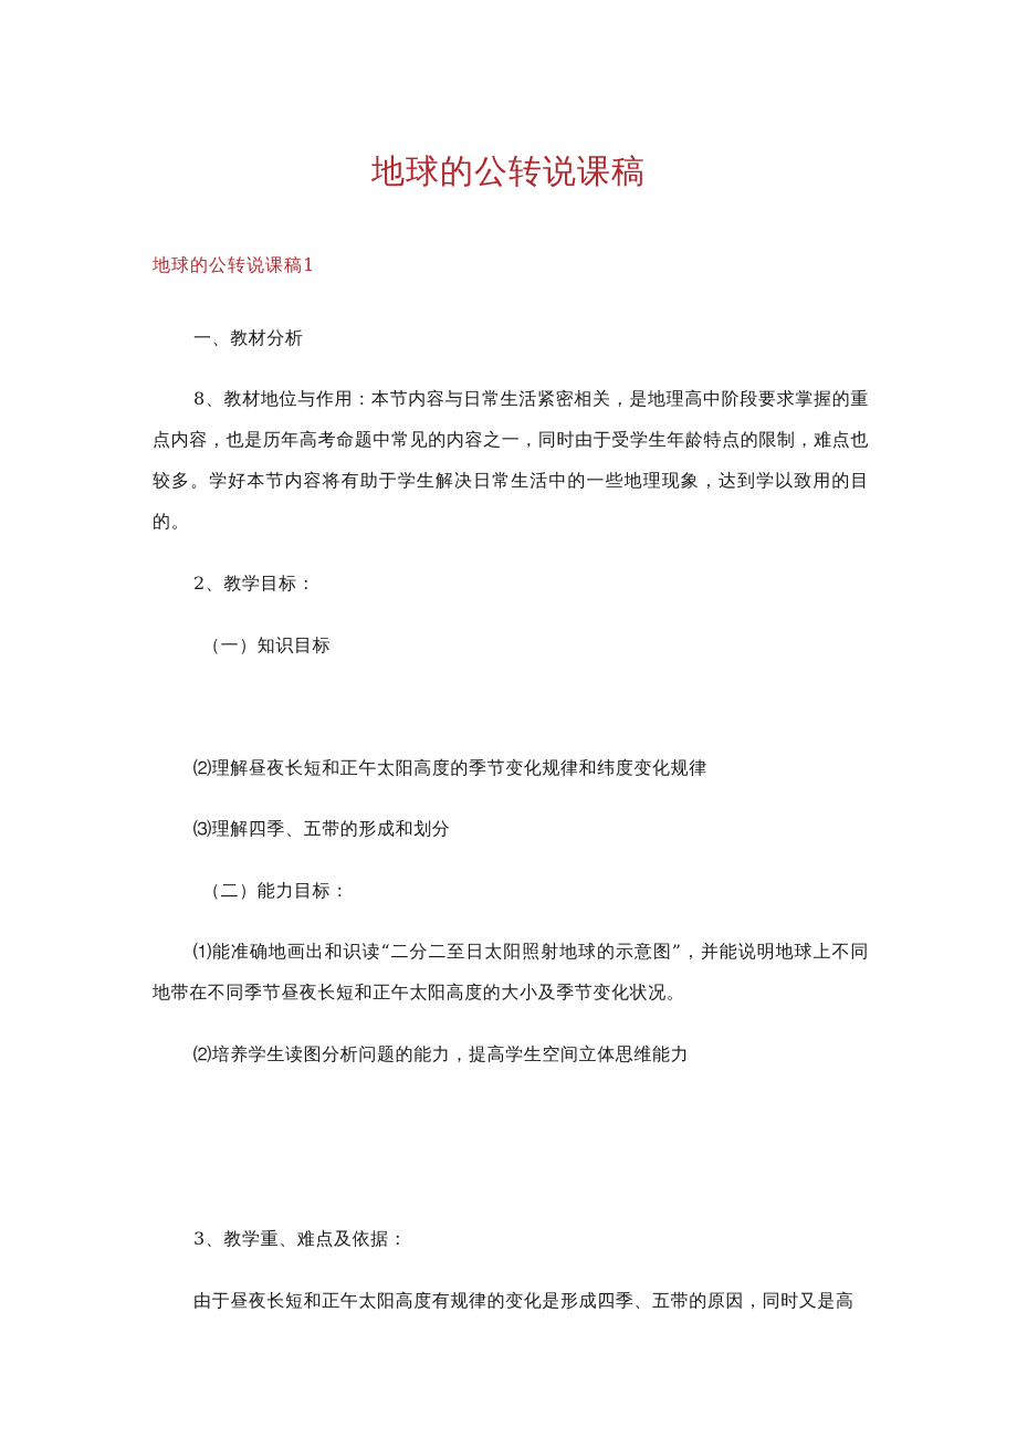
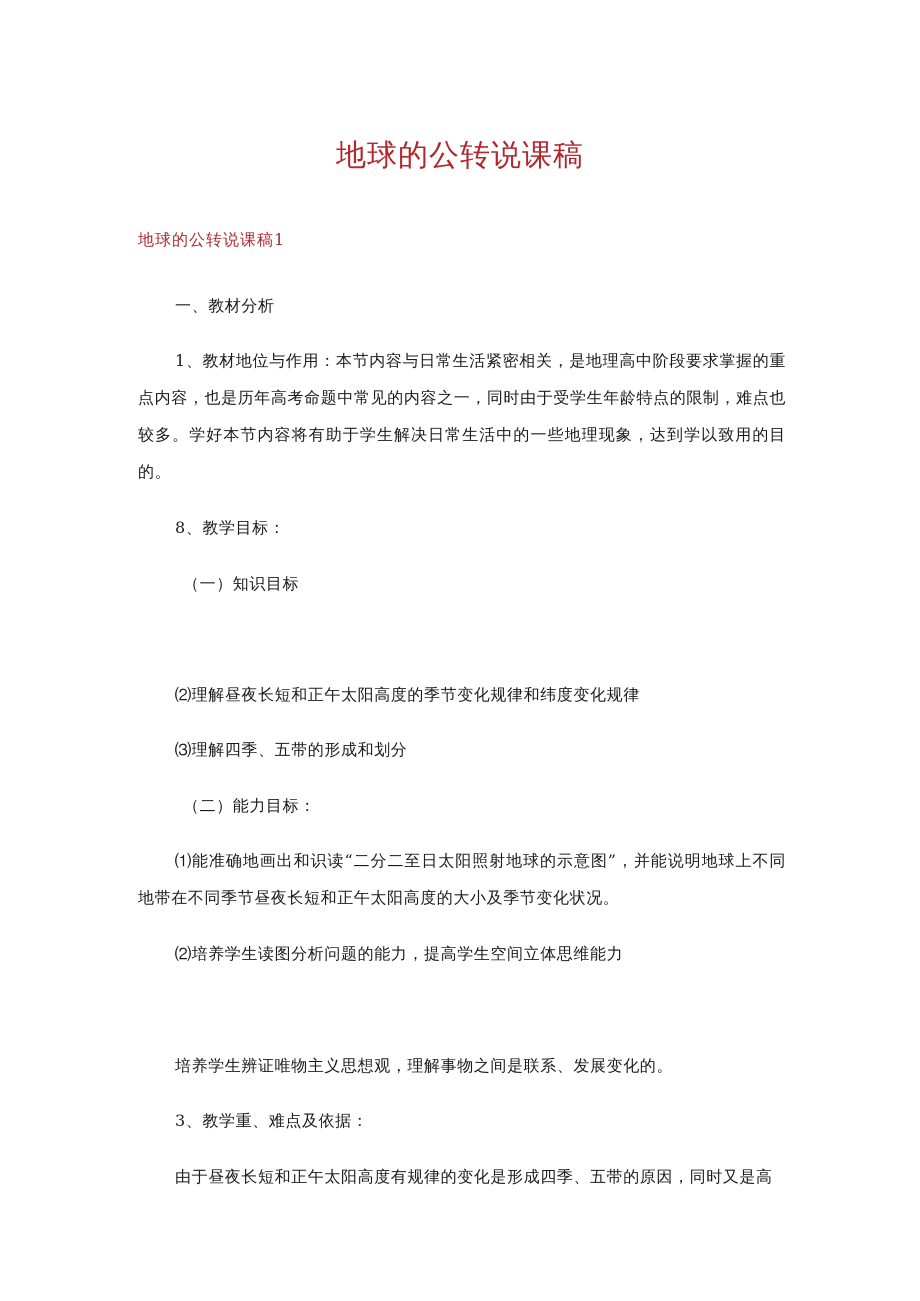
  地球的公转说课稿
  地球的公转说课稿1
  一、教材分析
- 8、教材地位与作用：本节内容与日常生活紧密相关，是地理高中阶段要求掌握的重点内容，也是历年高考命题中常见的内容之一，同时由于受学生年龄特点的限制，难点也较多。学好本节内容将有助于学生解决日常生活中的一些地理现象，达到学以致用的目的。
+ 1、教材地位与作用：本节内容与日常生活紧密相关，是地理高中阶段要求掌握的重点内容，也是历年高考命题中常见的内容之一，同时由于受学生年龄特点的限制，难点也较多。学好本节内容将有助于学生解决日常生活中的一些地理现象，达到学以致用的目的。
- 2、教学目标：
+ 8、教学目标：
  （一）知识目标
  ⑵理解昼夜长短和正午太阳高度的季节变化规律和纬度变化规律
  ⑶理解四季、五带的形成和划分
  （二）能力目标：
  ⑴能准确地画出和识读“二分二至日太阳照射地球的示意图”，并能说明地球上不同地带在不同季节昼夜长短和正午太阳高度的大小及季节变化状况。
  ⑵培养学生读图分析问题的能力，提高学生空间立体思维能力
+ 培养学生辨证唯物主义思想观，理解事物之间是联系、发展变化的。
  3、教学重、难点及依据：
  由于昼夜长短和正午太阳高度有规律的变化是形成四季、五带的原因，同时又是高
